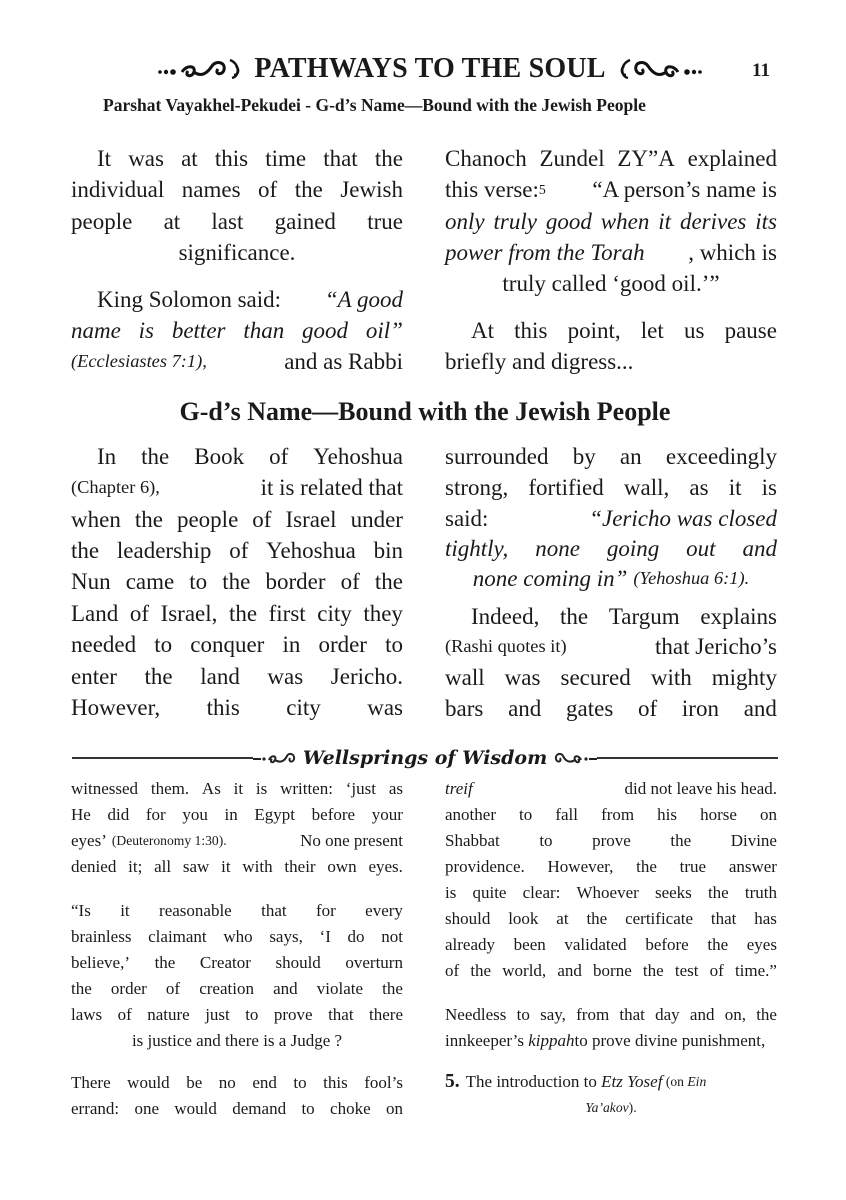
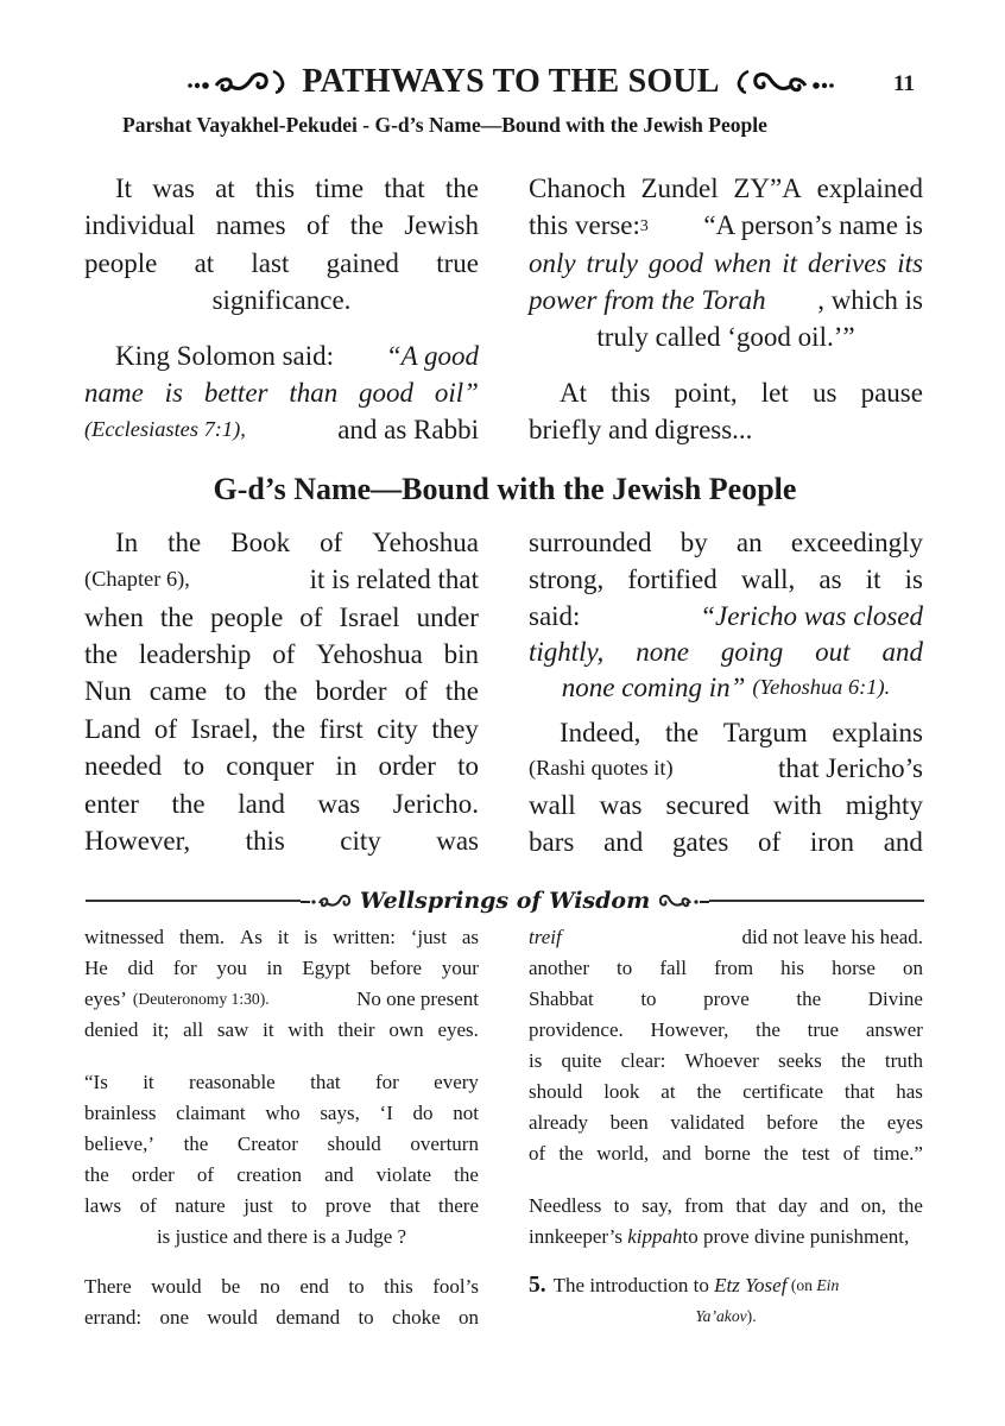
  PATHWAYS TO THE SOUL
  11
  Parshat Vayakhel-Pekudei - G-d’s Name—Bound with the Jewish People
  It
  was
  at
  this
  time
  that
  the
  individual
  names
  of
  the
  Jewish
  people
  at
  last
  gained
  true
  significance.
  King Solomon said:
  “A good
  name
  is
  better
  than
  good
  oil”
  (Ecclesiastes 7:1),
  and as Rabbi
  Chanoch
  Zundel
  ZY”A
  explained
  this verse:
- 5
+ 3
  “A person’s name is
  only
  truly
  good
  when
  it
  derives
  its
  power from the Torah
  , which is
  truly called ‘good oil.’”
  At
  this
  point,
  let
  us
  pause
  briefly and digress...
  G-d’s Name—Bound with the Jewish People
  In
  the
  Book
  of
  Yehoshua
  (Chapter 6),
  it is related that
  when
  the
  people
  of
  Israel
  under
  the
  leadership
  of
  Yehoshua
  bin
  Nun
  came
  to
  the
  border
  of
  the
  Land
  of
  Israel,
  the
  first
  city
  they
  needed
  to
  conquer
  in
  order
  to
  enter
  the
  land
  was
  Jericho.
  However,
  this
  city
  was
  surrounded
  by
  an
  exceedingly
  strong,
  fortified
  wall,
  as
  it
  is
  said:
  “Jericho was closed
  tightly,
  none
  going
  out
  and
  none coming in”
  (Yehoshua 6:1).
  Indeed,
  the
  Targum
  explains
  (Rashi quotes it)
  that Jericho’s
  wall
  was
  secured
  with
  mighty
  bars
  and
  gates
  of
  iron
  and
  Wellsprings of Wisdom
  witnessed
  them.
  As
  it
  is
  written:
  ‘just
  as
  He
  did
  for
  you
  in
  Egypt
  before
  your
  eyes’
  (Deuteronomy 1:30).
  No one present
  denied
  it;
  all
  saw
  it
  with
  their
  own
  eyes.
  “Is
  it
  reasonable
  that
  for
  every
  brainless
  claimant
  who
  says,
  ‘I
  do
  not
  believe,’
  the
  Creator
  should
  overturn
  the
  order
  of
  creation
  and
  violate
  the
  laws
  of
  nature
  just
  to
  prove
  that
  there
  is justice and there is a Judge ?
  There
  would
  be
  no
  end
  to
  this
  fool’s
  errand:
  one
  would
  demand
  to
  choke
  on
  treif
  did not leave his head.
  another
  to
  fall
  from
  his
  horse
  on
  Shabbat
  to
  prove
  the
  Divine
  providence.
  However,
  the
  true
  answer
  is
  quite
  clear:
  Whoever
  seeks
  the
  truth
  should
  look
  at
  the
  certificate
  that
  has
  already
  been
  validated
  before
  the
  eyes
  of
  the
  world,
  and
  borne
  the
  test
  of
  time.”
  Needless
  to
  say,
  from
  that
  day
  and
  on,
  the
  innkeeper’s
  kippah
  to prove divine punishment,
  5.
  The introduction to
  Etz Yosef
  (on
  Ein
  Ya’akov
  ).
